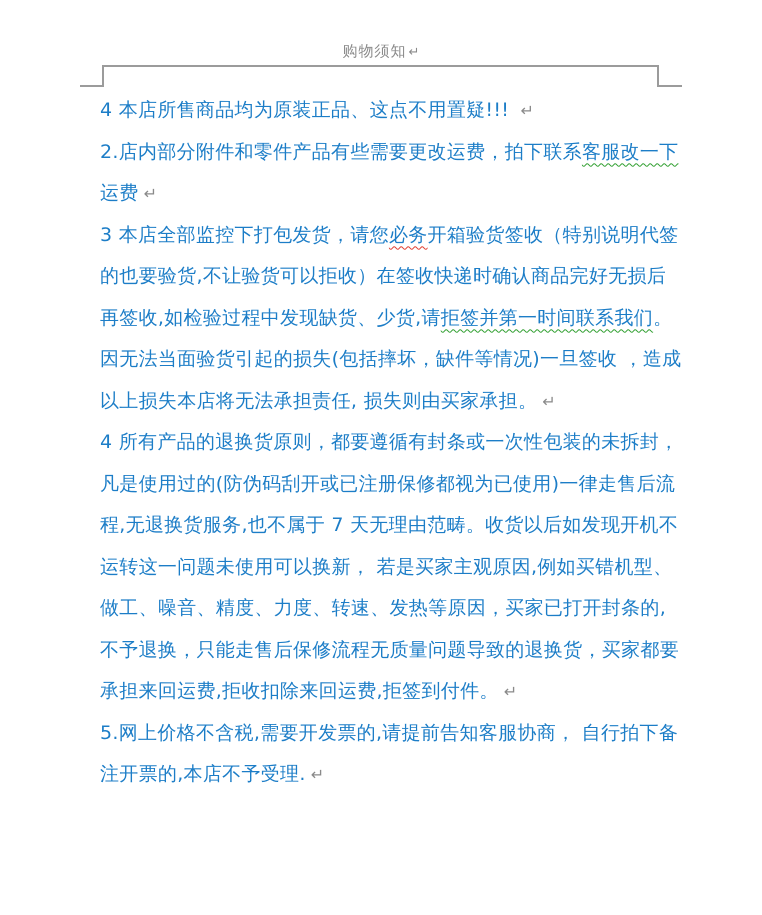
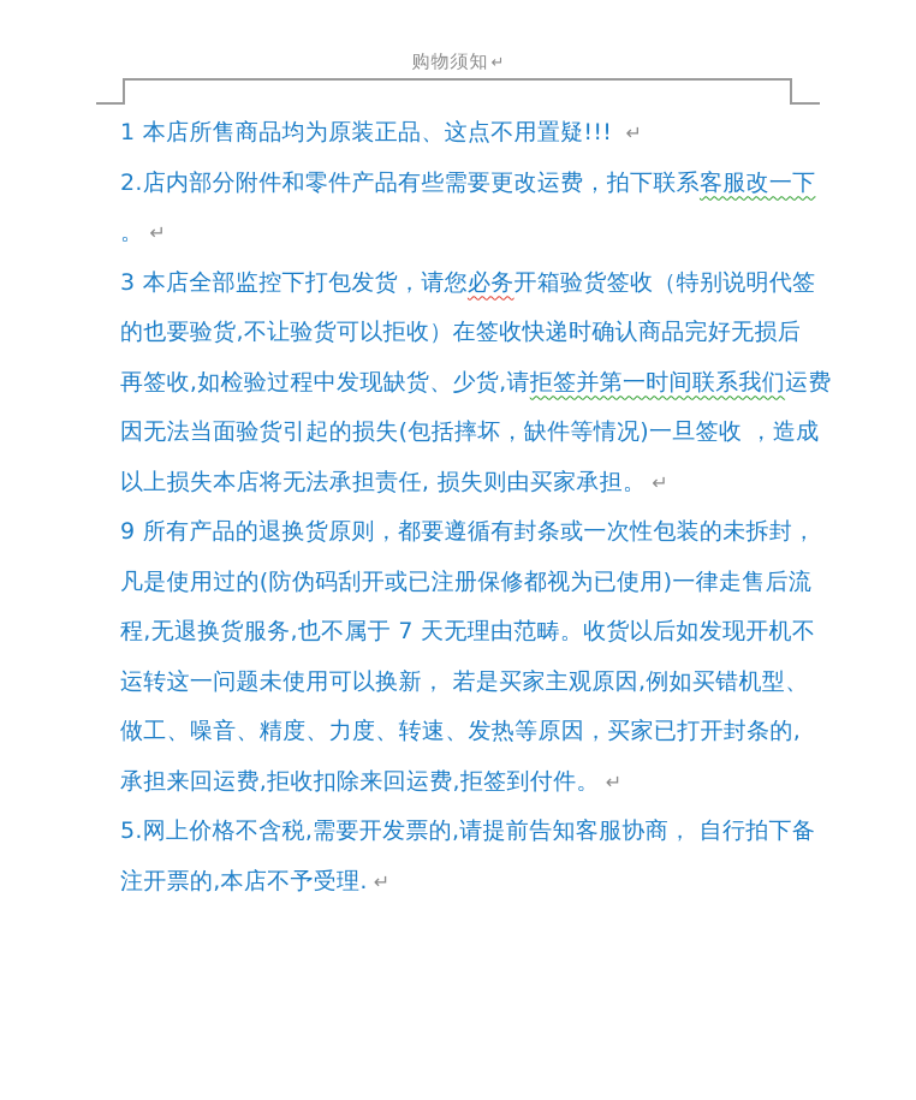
  购物须知 ↵
- 4 本店所售商品均为原装正品、这点不用置疑!!! ↵
+ 1 本店所售商品均为原装正品、这点不用置疑!!! ↵
  2.店内部分附件和零件产品有些需要更改运费，拍下联系客服改一下
- 运费 ↵
+ 。 ↵
  3 本店全部监控下打包发货，请您必务开箱验货签收（特别说明代签
  的也要验货,不让验货可以拒收）在签收快递时确认商品完好无损后
- 再签收,如检验过程中发现缺货、少货,请拒签并第一时间联系我们。
+ 再签收,如检验过程中发现缺货、少货,请拒签并第一时间联系我们运费
  因无法当面验货引起的损失(包括摔坏，缺件等情况)一旦签收 ，造成
  以上损失本店将无法承担责任, 损失则由买家承担。 ↵
- 4 所有产品的退换货原则，都要遵循有封条或一次性包装的未拆封，
+ 9 所有产品的退换货原则，都要遵循有封条或一次性包装的未拆封，
  凡是使用过的(防伪码刮开或已注册保修都视为已使用)一律走售后流
  程,无退换货服务,也不属于 7 天无理由范畴。收货以后如发现开机不
  运转这一问题未使用可以换新， 若是买家主观原因,例如买错机型、
  做工、噪音、精度、力度、转速、发热等原因，买家已打开封条的,
- 不予退换，只能走售后保修流程无质量问题导致的退换货，买家都要
  承担来回运费,拒收扣除来回运费,拒签到付件。 ↵
  5.网上价格不含税,需要开发票的,请提前告知客服协商， 自行拍下备
  注开票的,本店不予受理. ↵
